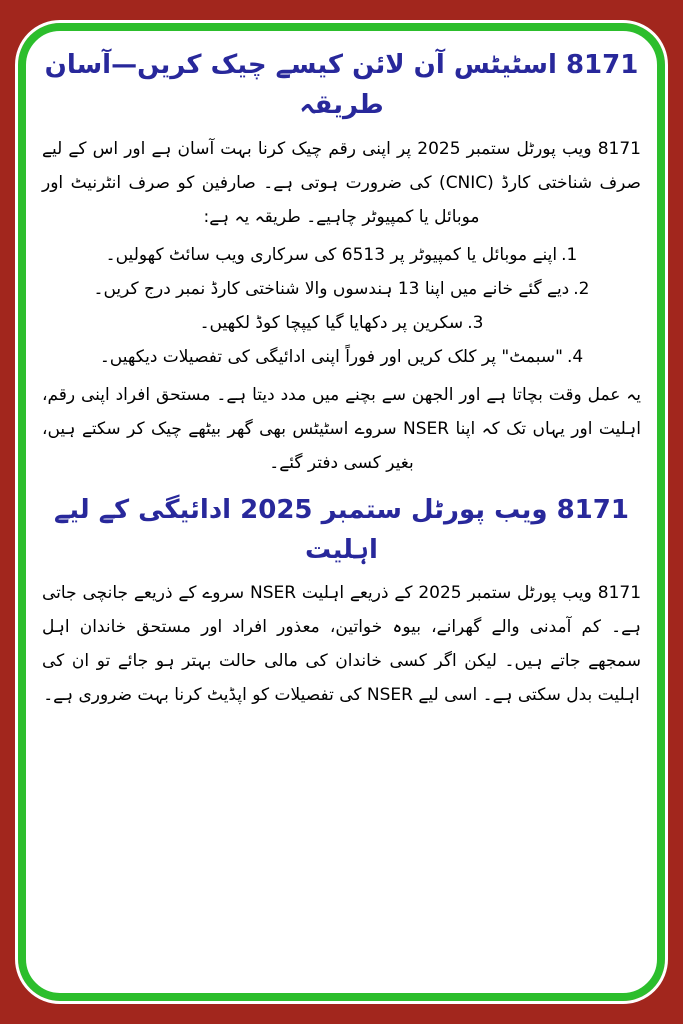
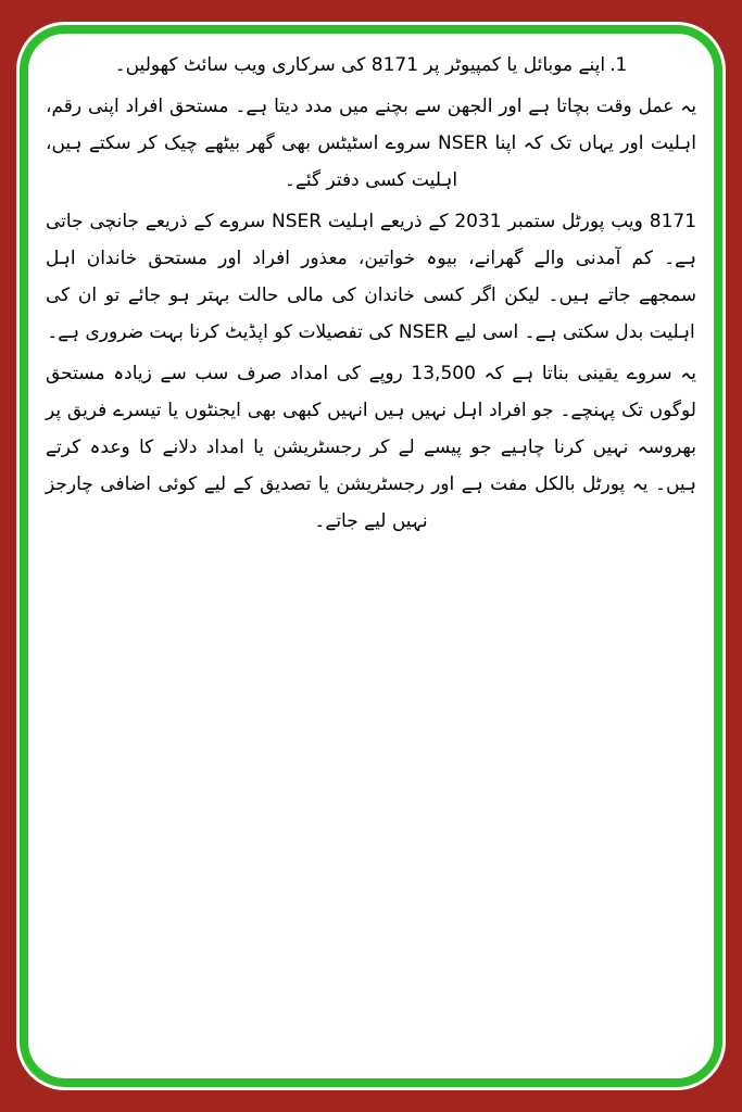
- 8171 اسٹیٹس آن لائن کیسے چیک کریں—آسان طریقہ
- 8171 ویب پورٹل ستمبر 2025 پر اپنی رقم چیک کرنا بہت آسان ہے اور اس کے لیے صرف شناختی کارڈ (CNIC) کی ضرورت ہوتی ہے۔ صارفین کو صرف انٹرنیٹ اور موبائل یا کمپیوٹر چاہیے۔ طریقہ یہ ہے:
- 1.اپنے موبائل یا کمپیوٹر پر 6513 کی سرکاری ویب سائٹ کھولیں۔
+ 1.اپنے موبائل یا کمپیوٹر پر 8171 کی سرکاری ویب سائٹ کھولیں۔
- 2.دیے گئے خانے میں اپنا 13 ہندسوں والا شناختی کارڈ نمبر درج کریں۔
- 3.سکرین پر دکھایا گیا کیپچا کوڈ لکھیں۔
- 4."سبمٹ" پر کلک کریں اور فوراً اپنی ادائیگی کی تفصیلات دیکھیں۔
- یہ عمل وقت بچاتا ہے اور الجھن سے بچنے میں مدد دیتا ہے۔ مستحق افراد اپنی رقم، اہلیت اور یہاں تک کہ اپنا NSER سروے اسٹیٹس بھی گھر بیٹھے چیک کر سکتے ہیں، بغیر کسی دفتر گئے۔
+ یہ عمل وقت بچاتا ہے اور الجھن سے بچنے میں مدد دیتا ہے۔ مستحق افراد اپنی رقم، اہلیت اور یہاں تک کہ اپنا NSER سروے اسٹیٹس بھی گھر بیٹھے چیک کر سکتے ہیں، اہلیت کسی دفتر گئے۔
- 8171 ویب پورٹل ستمبر 2025 ادائیگی کے لیے اہلیت
- 8171 ویب پورٹل ستمبر 2025 کے ذریعے اہلیت NSER سروے کے ذریعے جانچی جاتی ہے۔ کم آمدنی والے گھرانے، بیوہ خواتین، معذور افراد اور مستحق خاندان اہل سمجھے جاتے ہیں۔ لیکن اگر کسی خاندان کی مالی حالت بہتر ہو جائے تو ان کی اہلیت بدل سکتی ہے۔ اسی لیے NSER کی تفصیلات کو اپڈیٹ کرنا بہت ضروری ہے۔
+ 8171 ویب پورٹل ستمبر 2031 کے ذریعے اہلیت NSER سروے کے ذریعے جانچی جاتی ہے۔ کم آمدنی والے گھرانے، بیوہ خواتین، معذور افراد اور مستحق خاندان اہل سمجھے جاتے ہیں۔ لیکن اگر کسی خاندان کی مالی حالت بہتر ہو جائے تو ان کی اہلیت بدل سکتی ہے۔ اسی لیے NSER کی تفصیلات کو اپڈیٹ کرنا بہت ضروری ہے۔
+ یہ سروے یقینی بناتا ہے کہ 13,500 روپے کی امداد صرف سب سے زیادہ مستحق لوگوں تک پہنچے۔ جو افراد اہل نہیں ہیں انہیں کبھی بھی ایجنٹوں یا تیسرے فریق پر بھروسہ نہیں کرنا چاہیے جو پیسے لے کر رجسٹریشن یا امداد دلانے کا وعدہ کرتے ہیں۔ یہ پورٹل بالکل مفت ہے اور رجسٹریشن یا تصدیق کے لیے کوئی اضافی چارجز نہیں لیے جاتے۔
